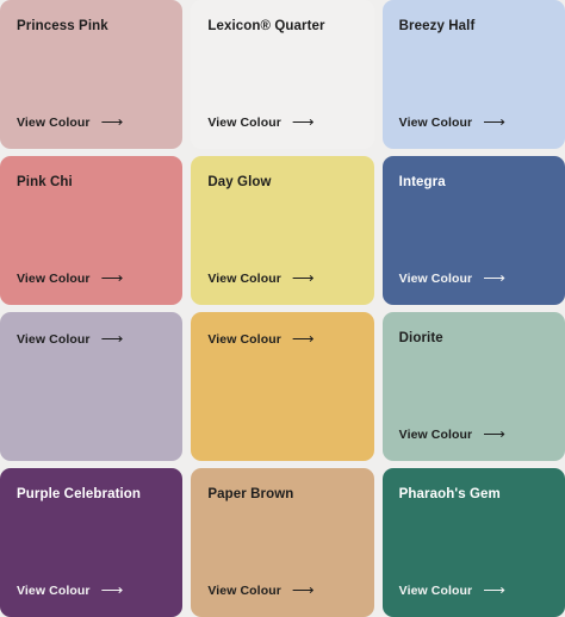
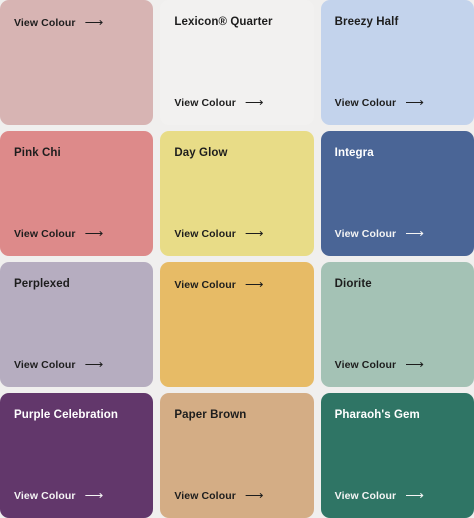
- Princess Pink
  View Colour
  ⟶
  Lexicon® Quarter
  View Colour
  ⟶
  Breezy Half
  View Colour
  ⟶
  Pink Chi
  View Colour
  ⟶
  Day Glow
  View Colour
  ⟶
  Integra
  View Colour
  ⟶
+ Perplexed
  View Colour
  ⟶
  View Colour
  ⟶
  Diorite
  View Colour
  ⟶
  Purple Celebration
  View Colour
  ⟶
  Paper Brown
  View Colour
  ⟶
  Pharaoh's Gem
  View Colour
  ⟶
